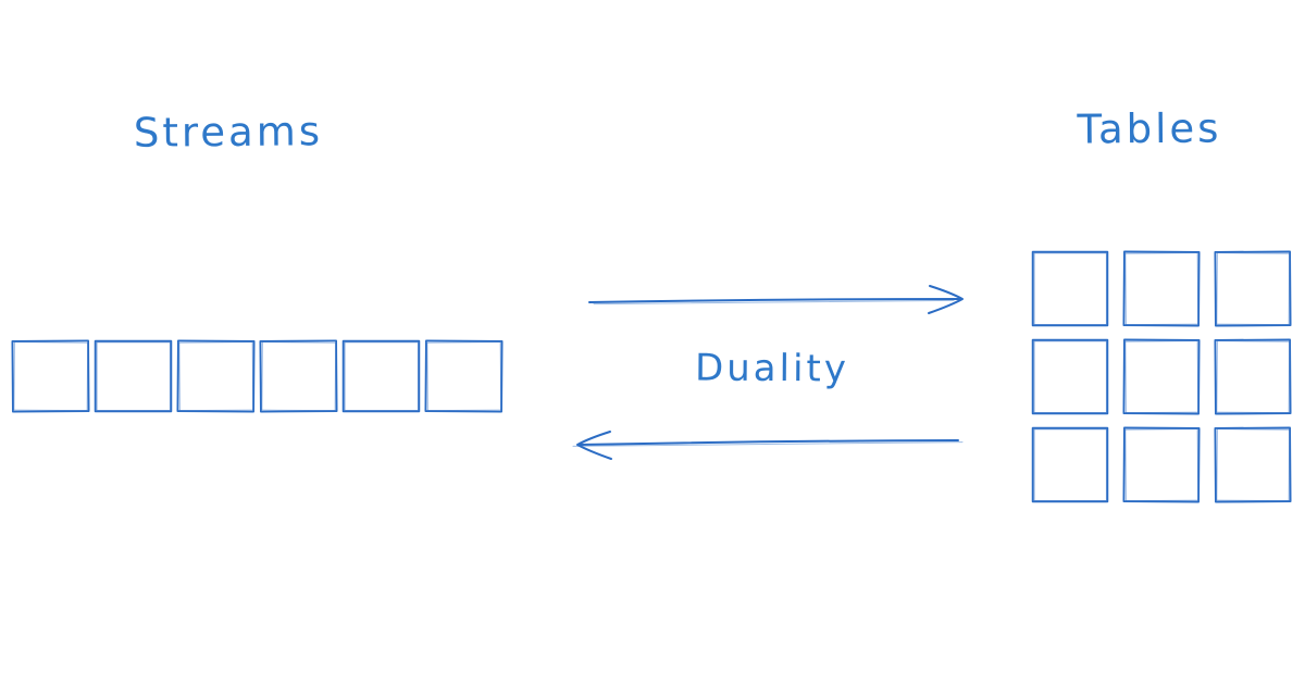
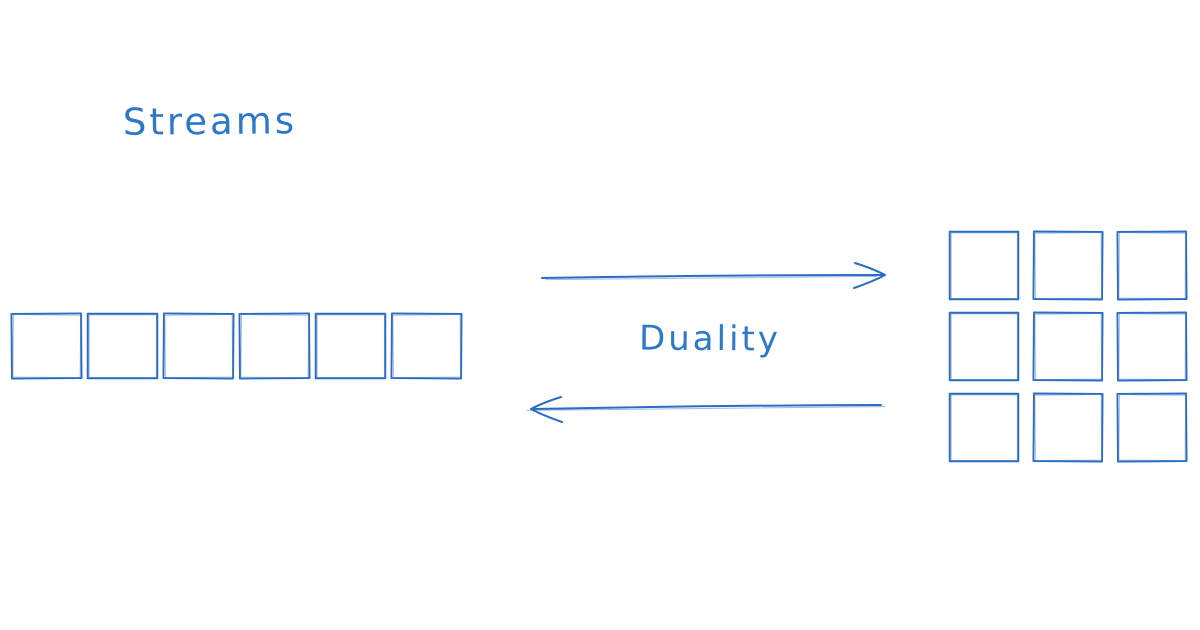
  Streams
- Tables
  Duality
